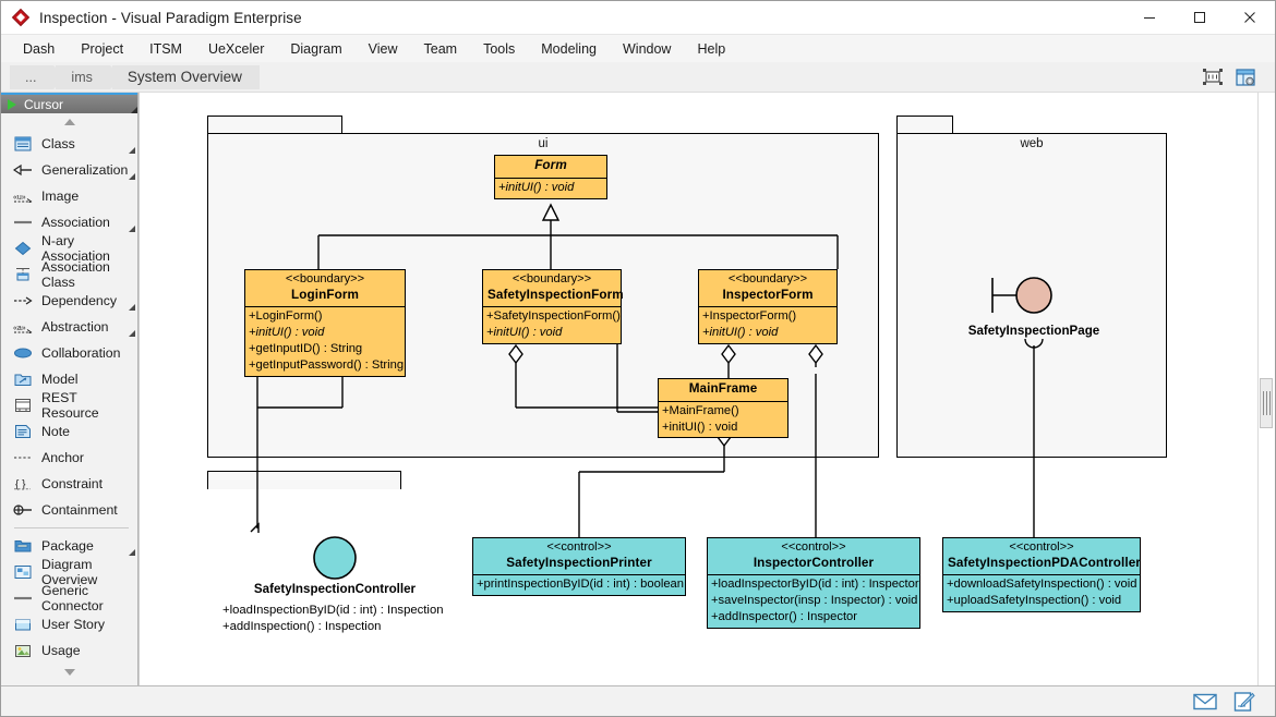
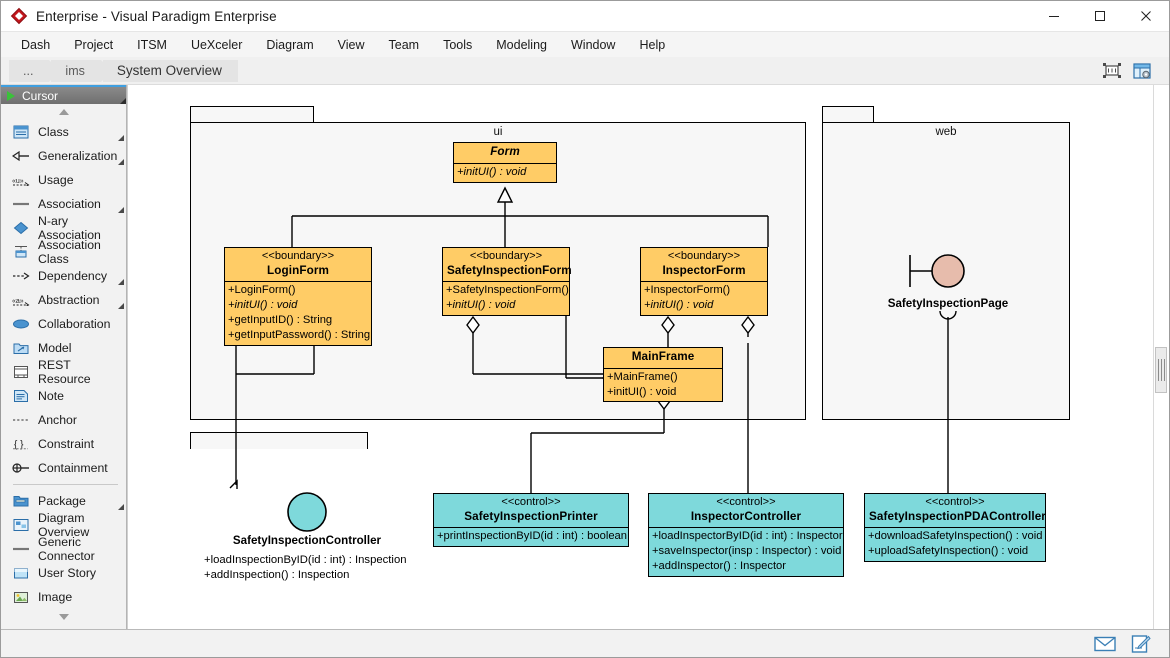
- Inspection - Visual Paradigm Enterprise
+ Enterprise - Visual Paradigm Enterprise
  Dash
  Project
  ITSM
  UeXceler
  Diagram
  View
  Team
  Tools
  Modeling
  Window
  Help
  ...
  ims
  System Overview
  Cursor
  Class
  Generalization
- Image
+ Usage
  Association
  N-ary Association
  Association Class
  Dependency
  Abstraction
  Collaboration
  Model
  REST Resource
  Note
  Anchor
  { }
  Constraint
  Containment
  Package
  Diagram Overview
  Generic Connector
  User Story
- Usage
+ Image
  ui
  web
  Form
  +initUI() : void
  <<boundary>>
  LoginForm
  +LoginForm()
  +initUI() : void
  +getInputID() : String
  +getInputPassword() : String
  <<boundary>>
  SafetyInspectionFor
  +SafetyInspectionForm(
  +initUI() : void
  <<boundary>>
  InspectorForm
  +InspectorForm()
  +initUI() : void
  MainFrame
  +MainFrame()
  +initUI() : void
  SafetyInspectionPage
  SafetyInspectionController
  +loadInspectionByID(id : int) : Inspection
  +addInspection() : Inspection
  <<control>>
  SafetyInspectionPrinter
  +printInspectionByID(id : int) : boolean
  <<control>>
  InspectorController
  +loadInspectorByID(id : int) : Inspector
  +saveInspector(insp : Inspector) : void
  +addInspector() : Inspector
  <<control>>
  SafetyInspectionPDAController
  +downloadSafetyInspection() : void
  +uploadSafetyInspection() : void
